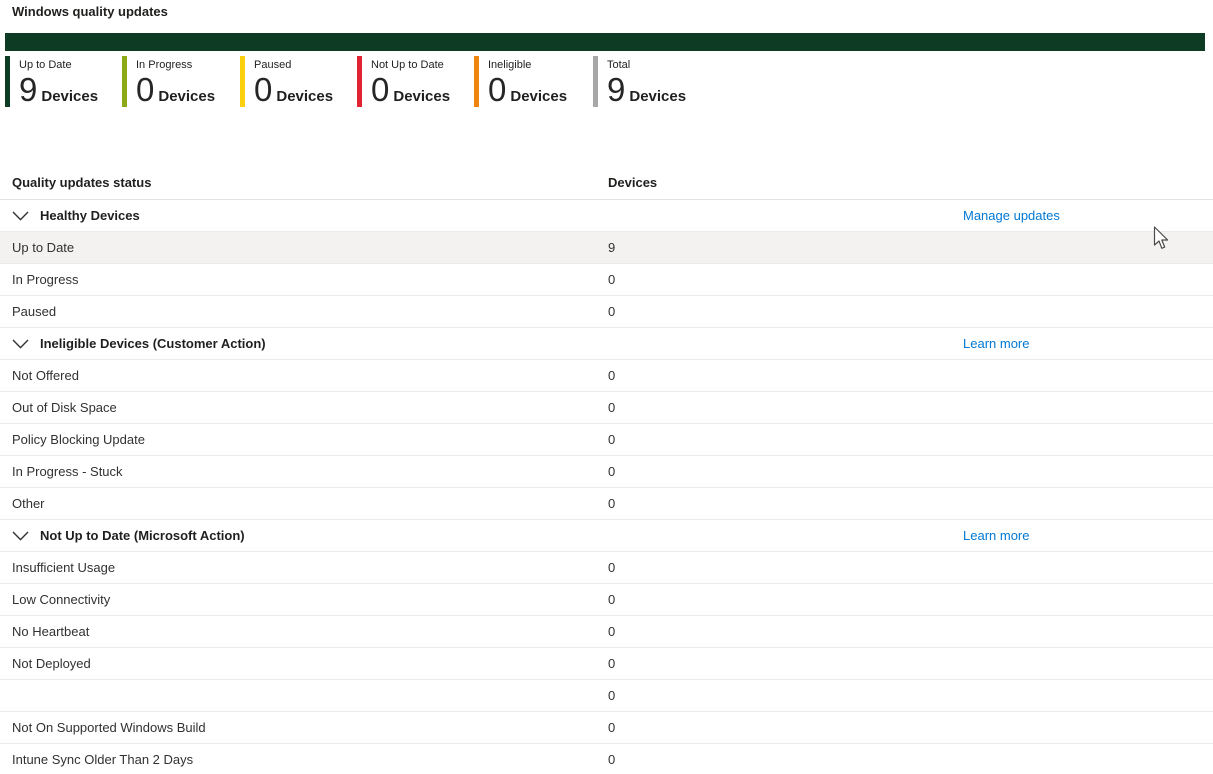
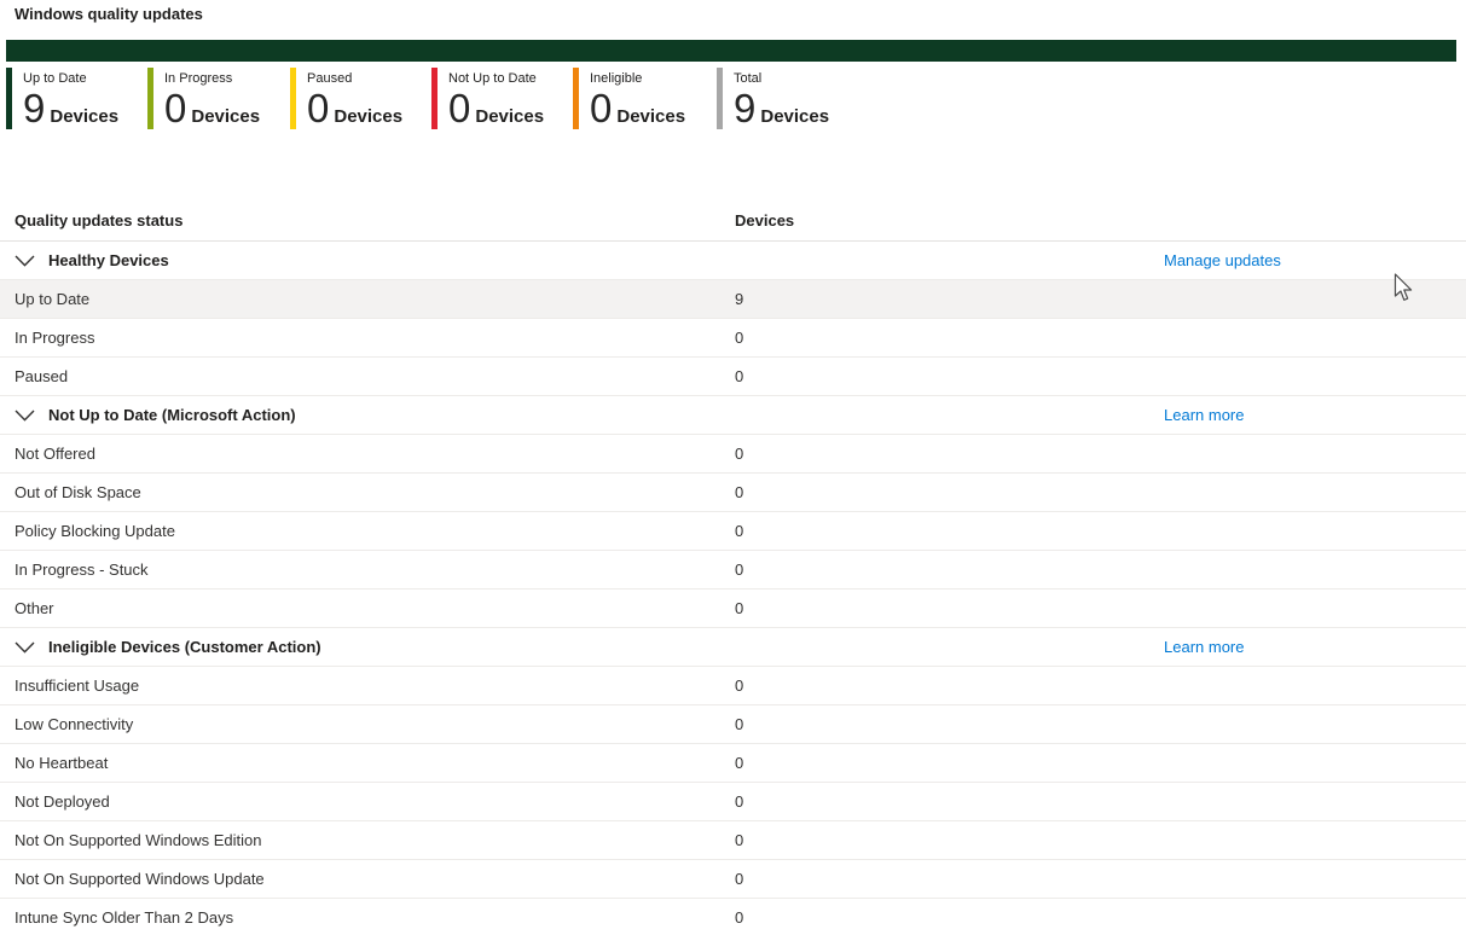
  Windows quality updates
  Up to Date
  9 Devices
  In Progress
  0 Devices
  Paused
  0 Devices
  Not Up to Date
  0 Devices
  Ineligible
  0 Devices
  Total
  9 Devices
  Quality updates status
  Devices
  Healthy Devices
  Manage updates
  Up to Date
  9
  In Progress
  0
  Paused
  0
- Ineligible Devices (Customer Action)
+ Not Up to Date (Microsoft Action)
  Learn more
  Not Offered
  0
  Out of Disk Space
  0
  Policy Blocking Update
  0
  In Progress - Stuck
  0
  Other
  0
- Not Up to Date (Microsoft Action)
+ Ineligible Devices (Customer Action)
  Learn more
  Insufficient Usage
  0
  Low Connectivity
  0
  No Heartbeat
  0
  Not Deployed
  0
+ Not On Supported Windows Edition
  0
- Not On Supported Windows Build
+ Not On Supported Windows Update
  0
  Intune Sync Older Than 2 Days
  0
